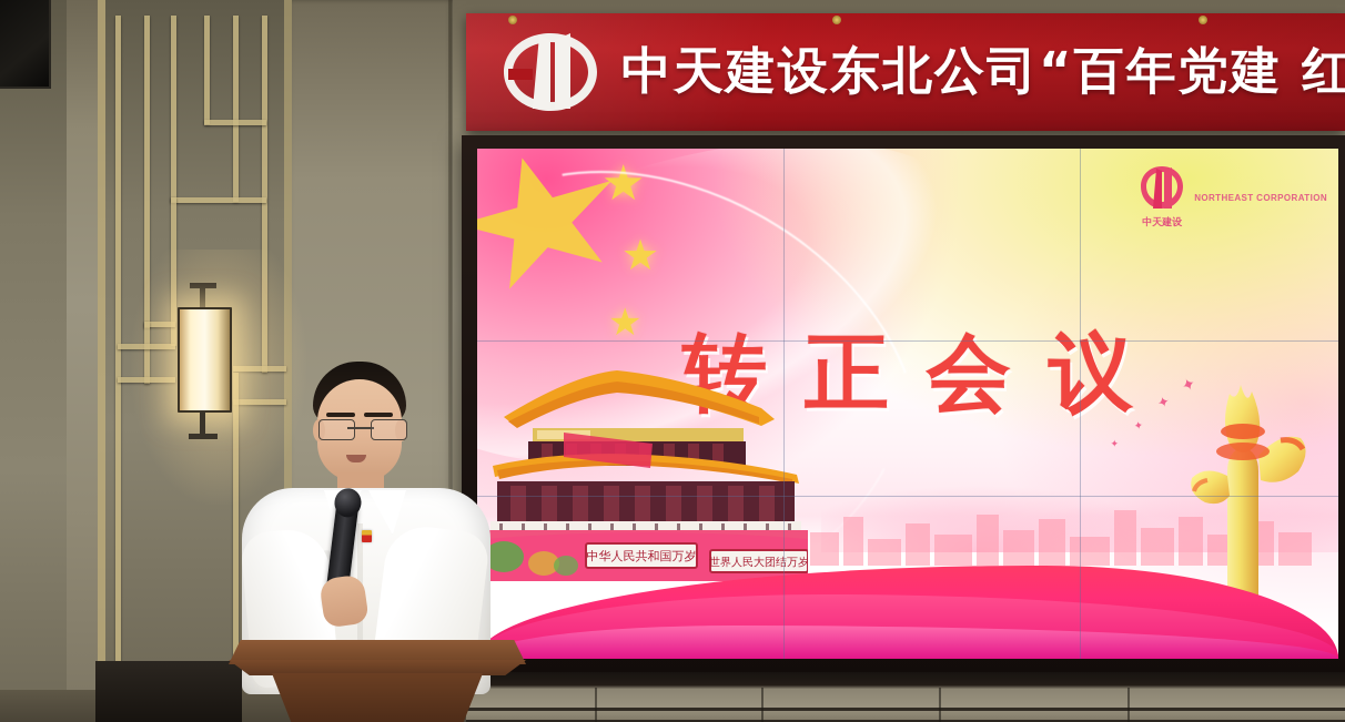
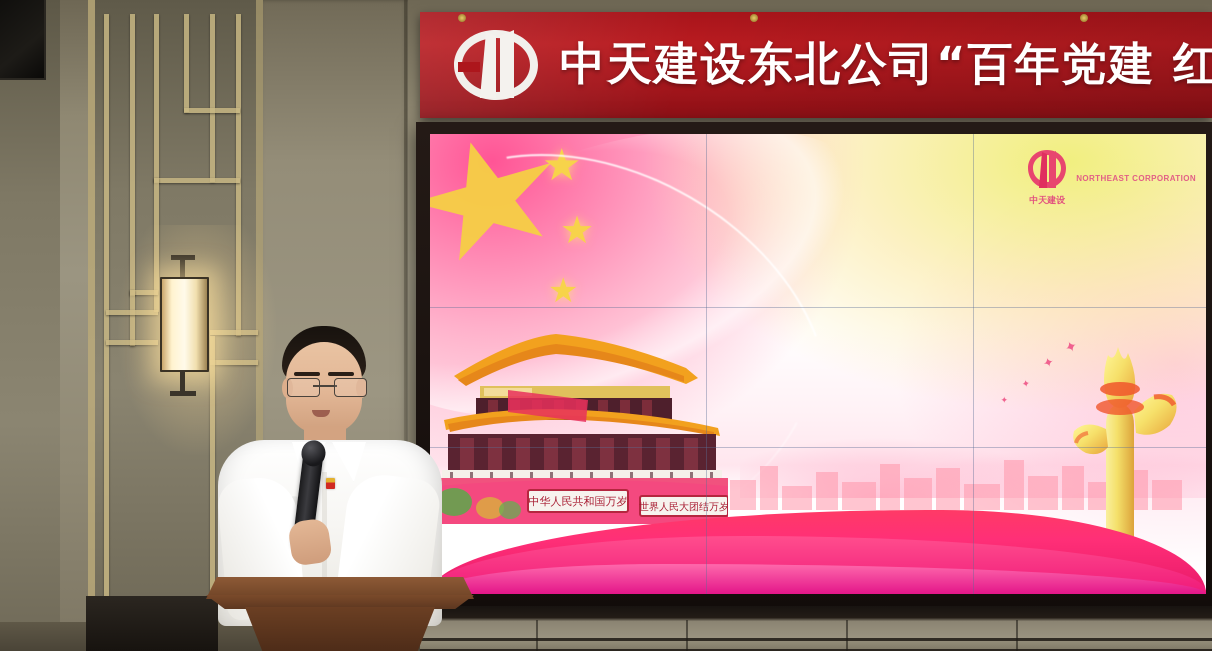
  ★
  ★
  ★
  中天建设
  NORTHEAST CORPORATION
- 转正会议
  ✦
  中华人民共和国万岁
  世界人民大团结万岁
